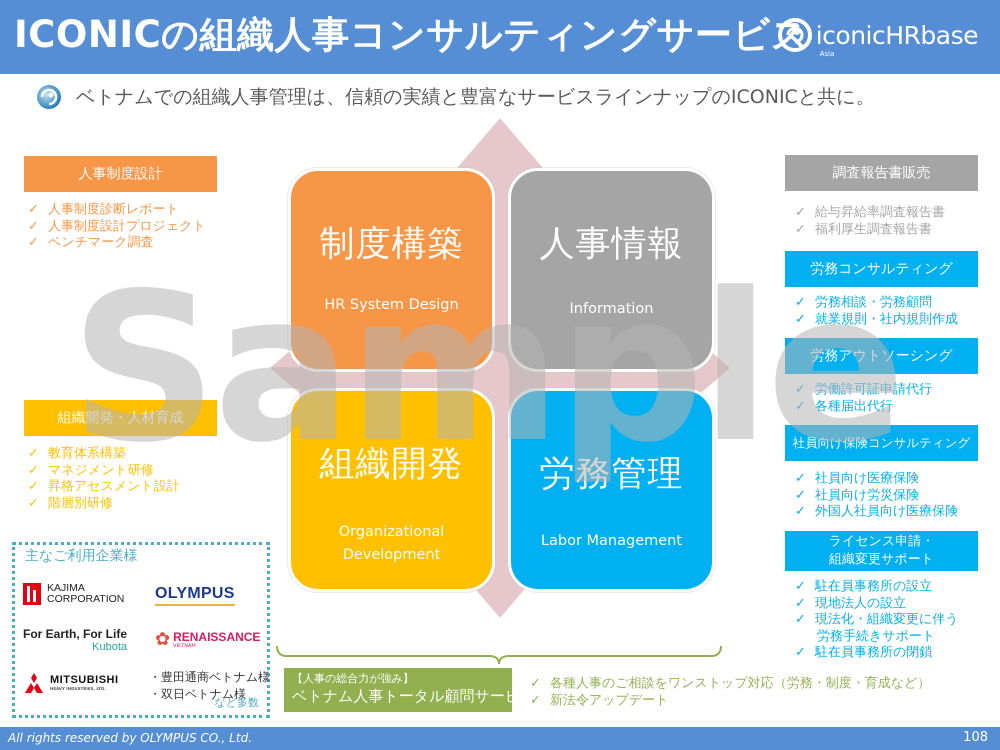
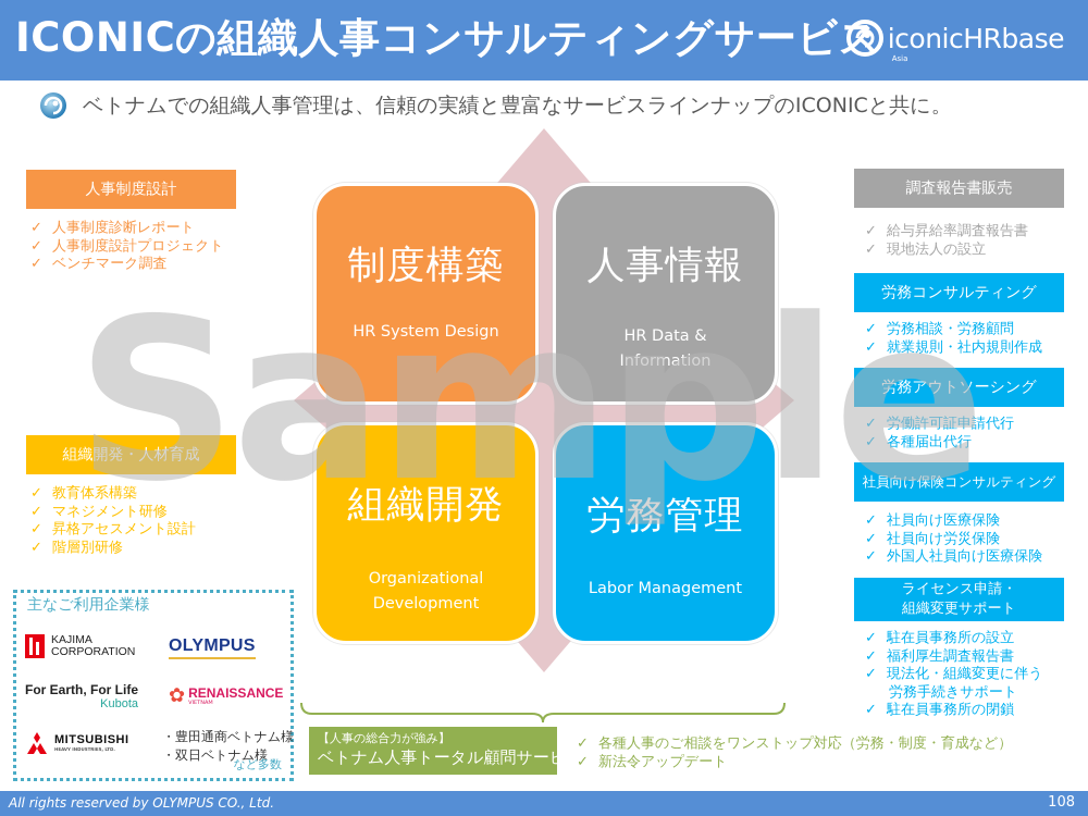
  ICONICの組織人事コンサルティングサービス
  iconicHRbase
  Asia
  ベトナムでの組織人事管理は、信頼の実績と豊富なサービスラインナップのICONICと共に。
  制度構築
  HR System Design
  人事情報
+ HR Data &
  Information
  組織開発
  Organizational
  Development
  労務管理
  Labor Management
  人事制度設計
  ✓ 人事制度診断レポート
  ✓ 人事制度設計プロジェクト
  ✓ ベンチマーク調査
  組織開発・人材育成
  ✓ 教育体系構築
  ✓ マネジメント研修
  ✓ 昇格アセスメント設計
  ✓ 階層別研修
  調査報告書販売
  ✓ 給与昇給率調査報告書
- ✓ 福利厚生調査報告書
+ ✓ 現地法人の設立
  労務コンサルティング
  ✓ 労務相談・労務顧問
  ✓ 就業規則・社内規則作成
  労務アウトソーシング
  ✓ 労働許可証申請代行
  ✓ 各種届出代行
  社員向け保険コンサルティング
  ✓ 社員向け医療保険
  ✓ 社員向け労災保険
  ✓ 外国人社員向け医療保険
  ライセンス申請・
  組織変更サポート
  ✓ 駐在員事務所の設立
- ✓ 現地法人の設立
+ ✓ 福利厚生調査報告書
  ✓ 現法化・組織変更に伴う
  労務手続きサポート
  ✓ 駐在員事務所の閉鎖
  主なご利用企業様
  KAJIMA
  CORPORATION
  OLYMPUS
  For Earth, For Life
  Kubota
  ✿
  RENAISSANCE
  MITSUBISHI
  ・豊田通商ベトナム様
  ・双日ベトナム様
  など多数
  【人事の総合力が強み】
  ベトナム人事トータル顧問サービス
  ✓ 各種人事のご相談をワンストップ対応（労務・制度・育成など）
  ✓ 新法令アップデート
  Sample
  All rights reserved by OLYMPUS CO., Ltd.
  108
